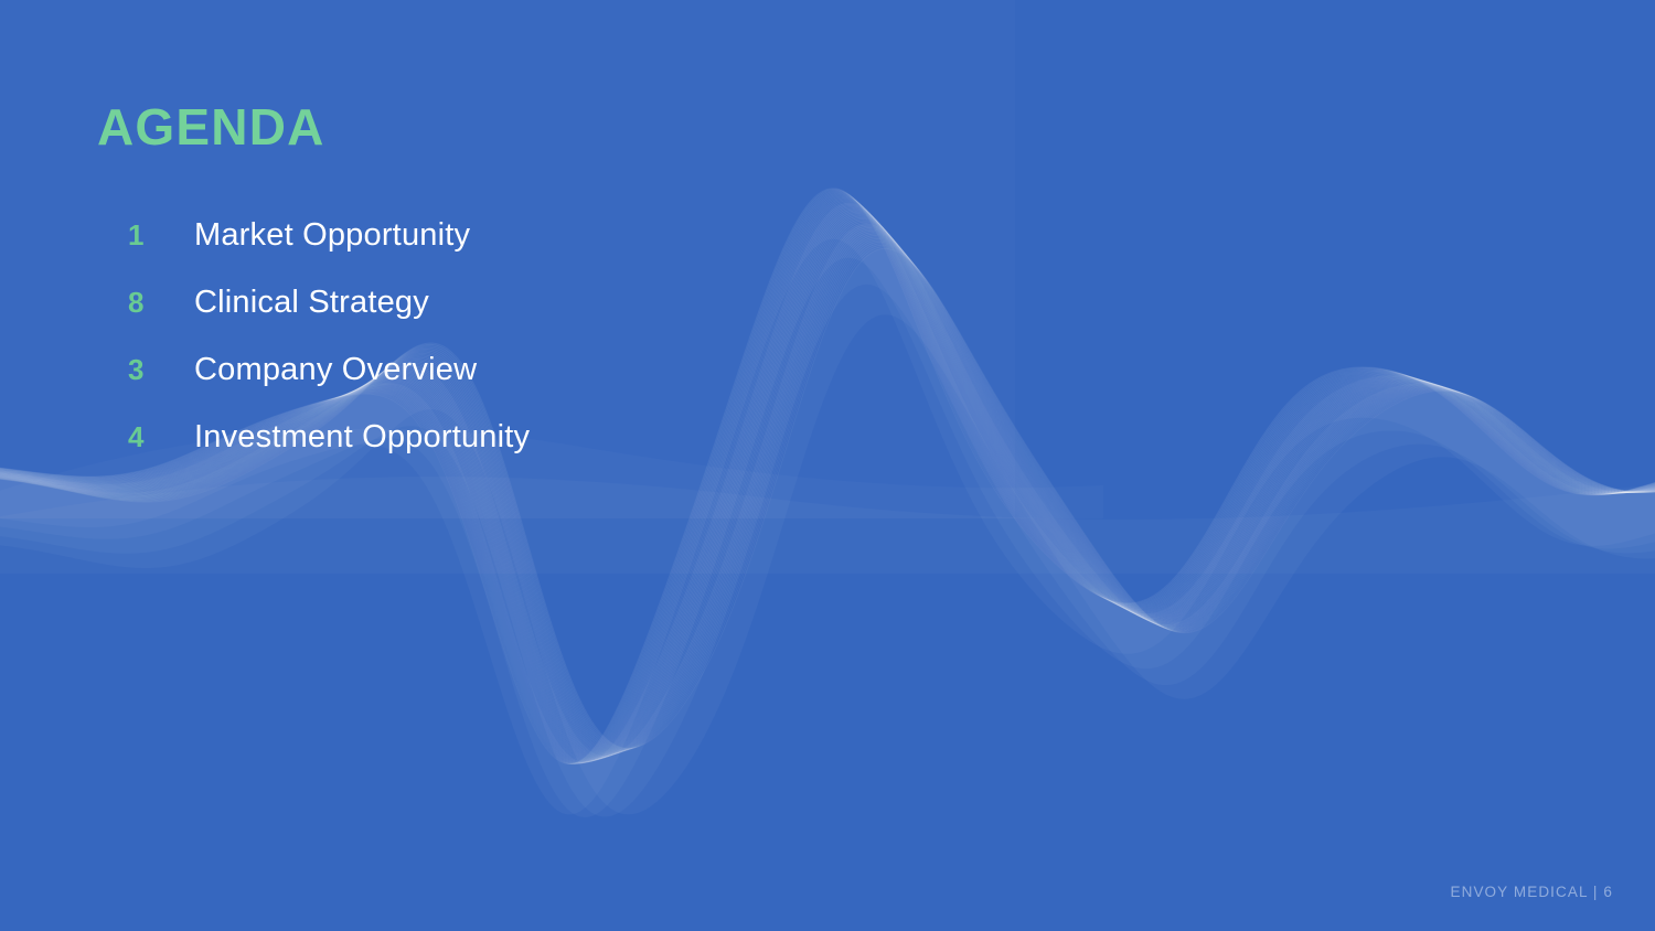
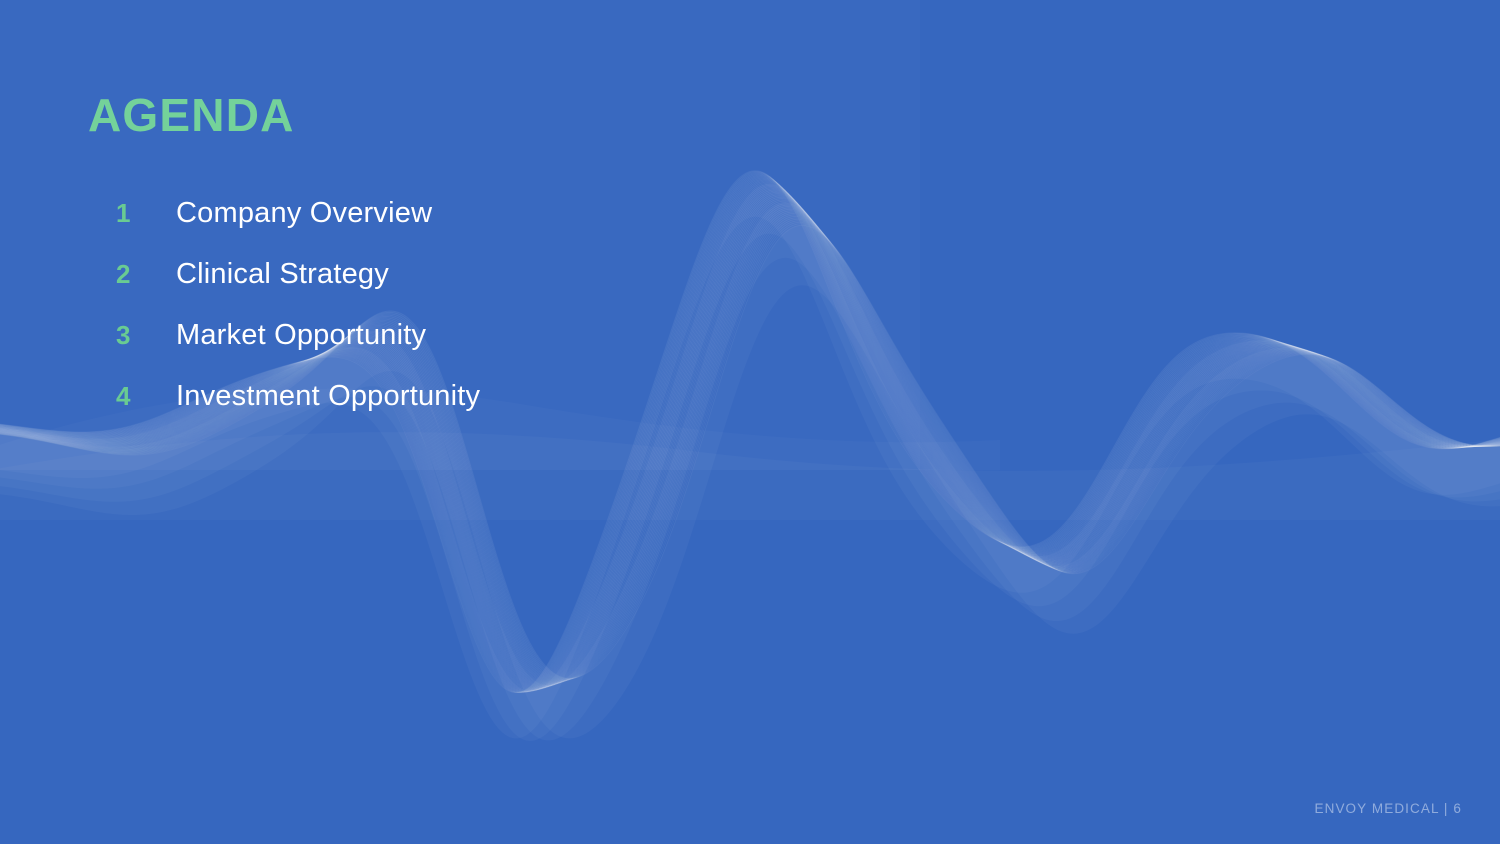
  AGENDA
  1
- Market Opportunity
+ Company Overview
- 8
+ 2
  Clinical Strategy
  3
- Company Overview
+ Market Opportunity
  4
  Investment Opportunity
  ENVOY MEDICAL | 6
